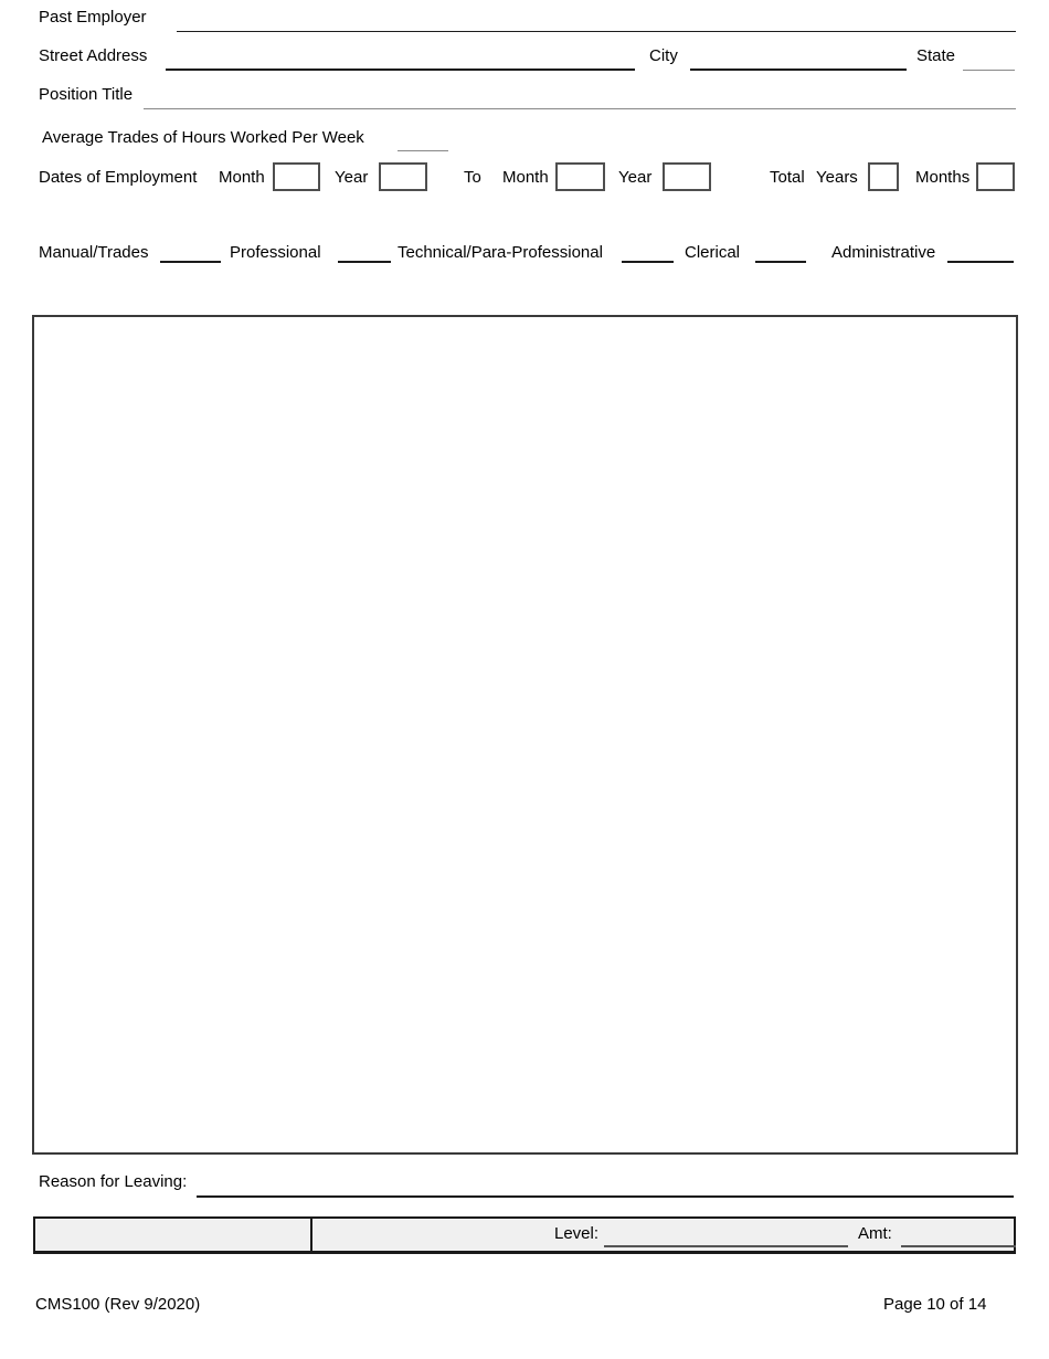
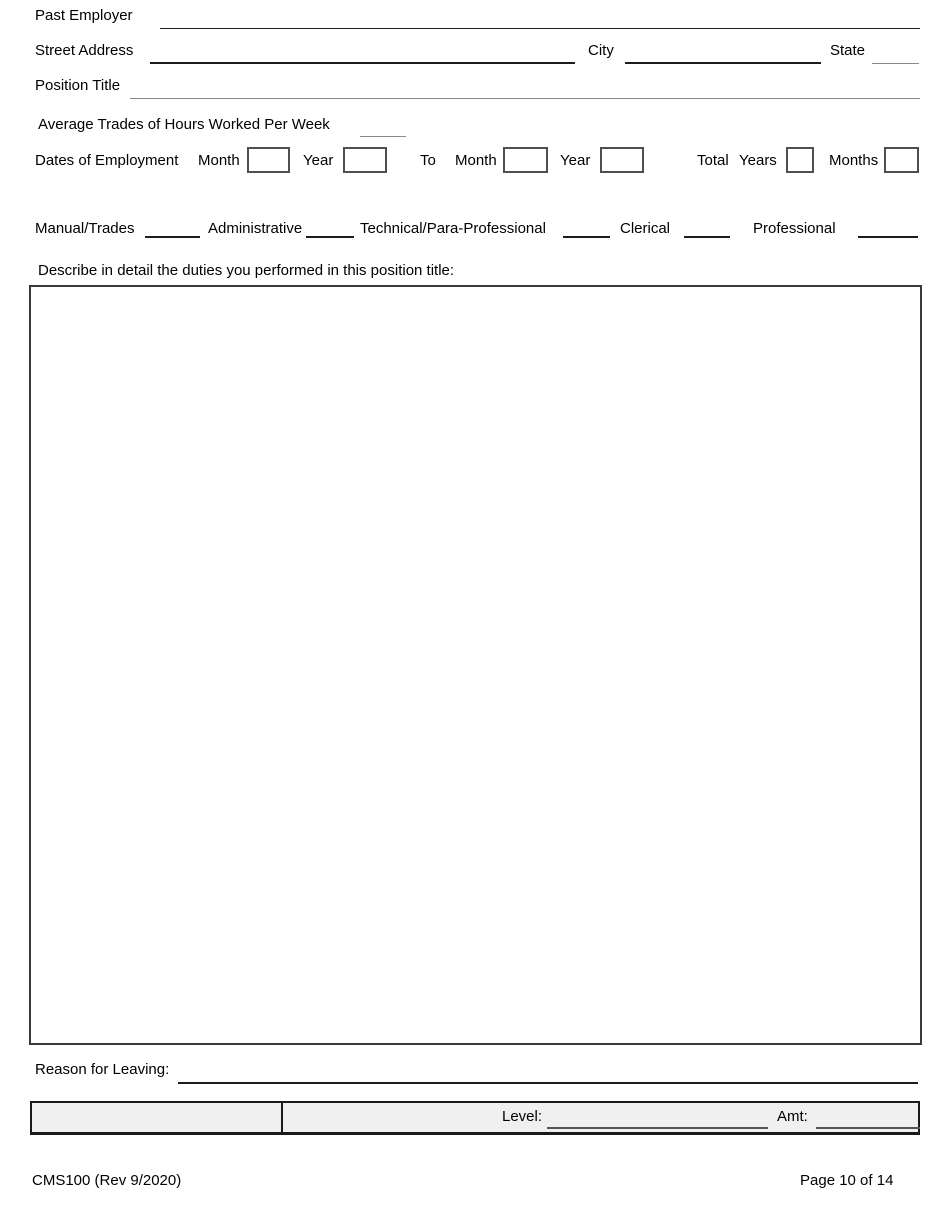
  Past Employer
  Street Address
  City
  State
  Position Title
  Average Trades of Hours Worked Per Week
  Dates of Employment
  Month
  Year
  To
  Month
  Year
  Total
  Years
  Months
  Manual/Trades
- Professional
+ Administrative
  Technical/Para-Professional
  Clerical
- Administrative
+ Professional
+ Describe in detail the duties you performed in this position title:
  Reason for Leaving:
  Level:
  Amt:
  CMS100 (Rev 9/2020)
  Page 10 of 14
